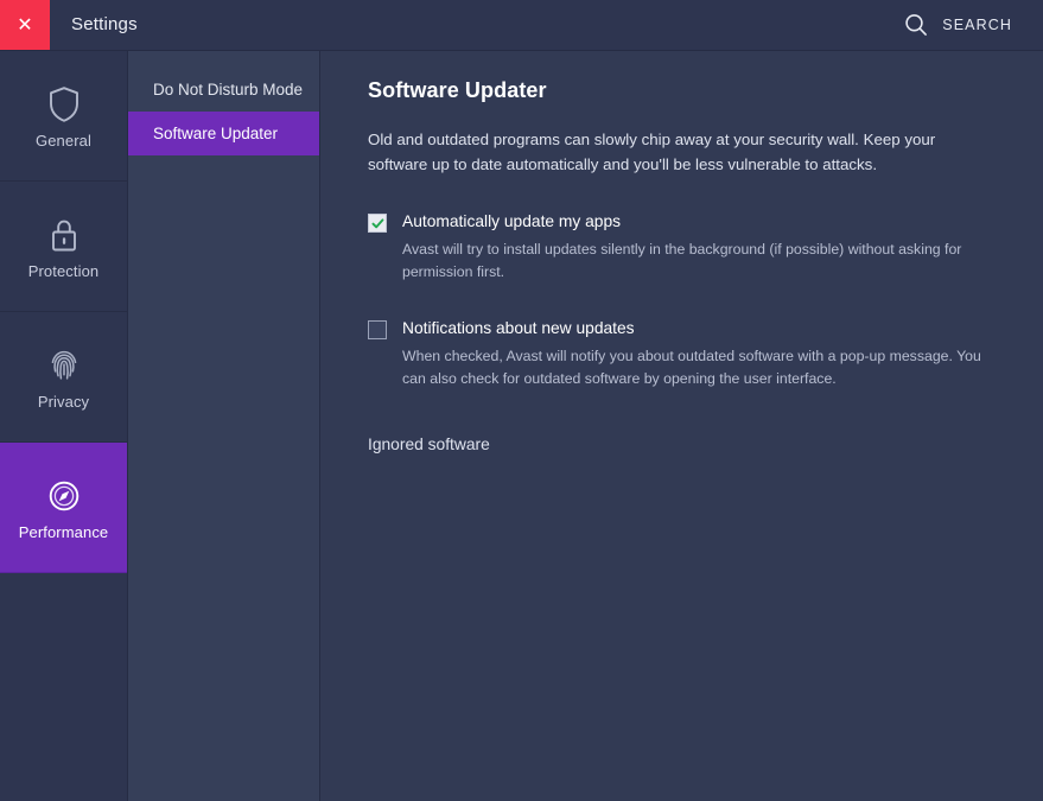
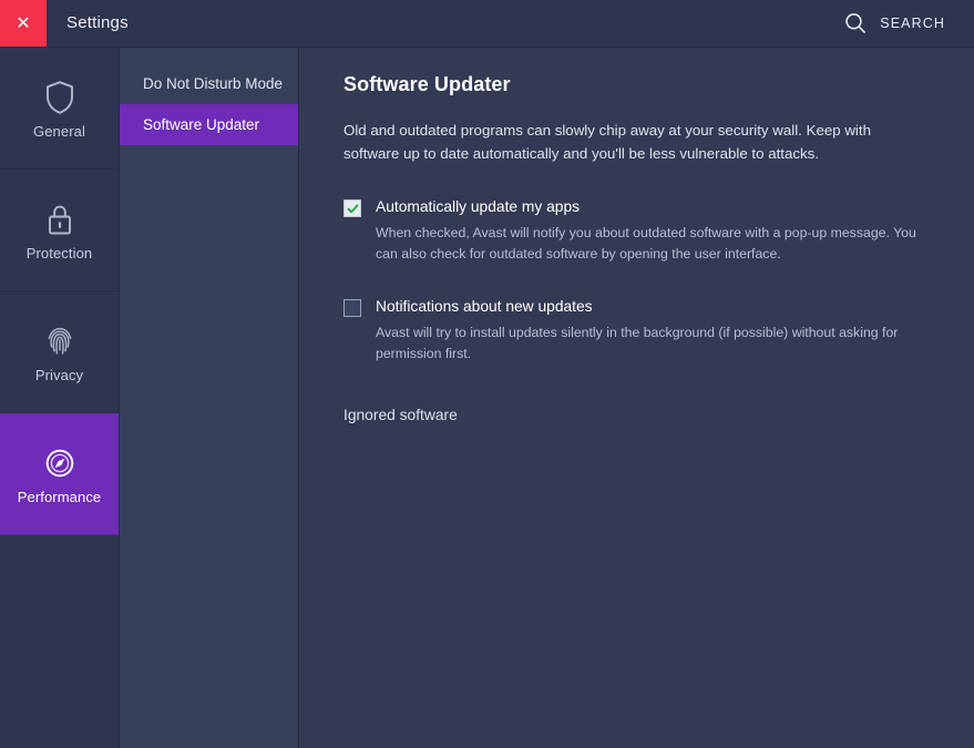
  ✕
  Settings
  SEARCH
  General
  Protection
  Privacy
  Performance
  Do Not Disturb Mode
  Software Updater
  Software Updater
- Old and outdated programs can slowly chip away at your security wall. Keep your software up to date automatically and you'll be less vulnerable to attacks.
+ Old and outdated programs can slowly chip away at your security wall. Keep with software up to date automatically and you'll be less vulnerable to attacks.
  Automatically update my apps
- Avast will try to install updates silently in the background (if possible) without asking for permission first.
+ When checked, Avast will notify you about outdated software with a pop-up message. You can also check for outdated software by opening the user interface.
  Notifications about new updates
- When checked, Avast will notify you about outdated software with a pop-up message. You can also check for outdated software by opening the user interface.
+ Avast will try to install updates silently in the background (if possible) without asking for permission first.
  Ignored software
